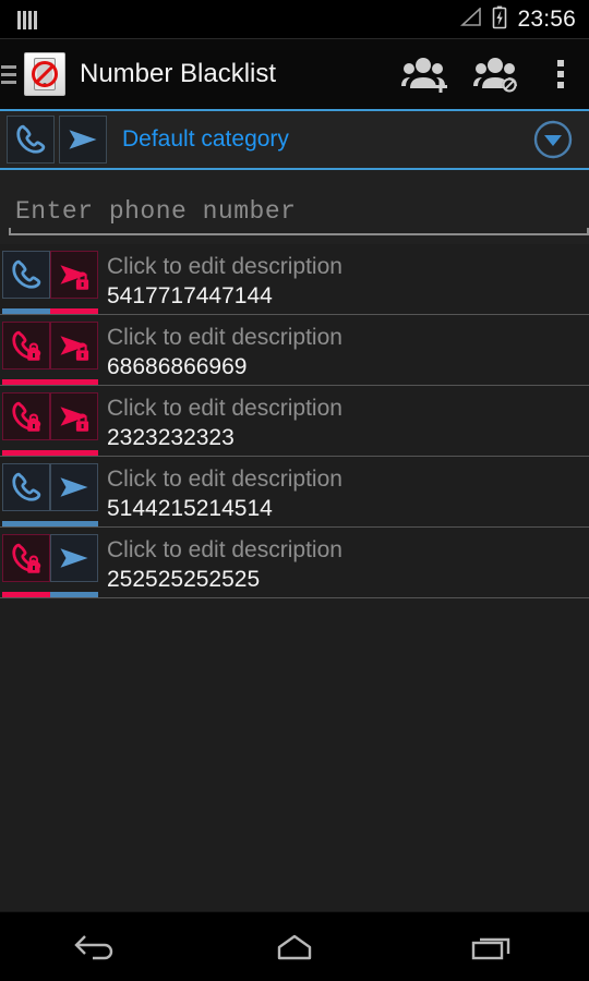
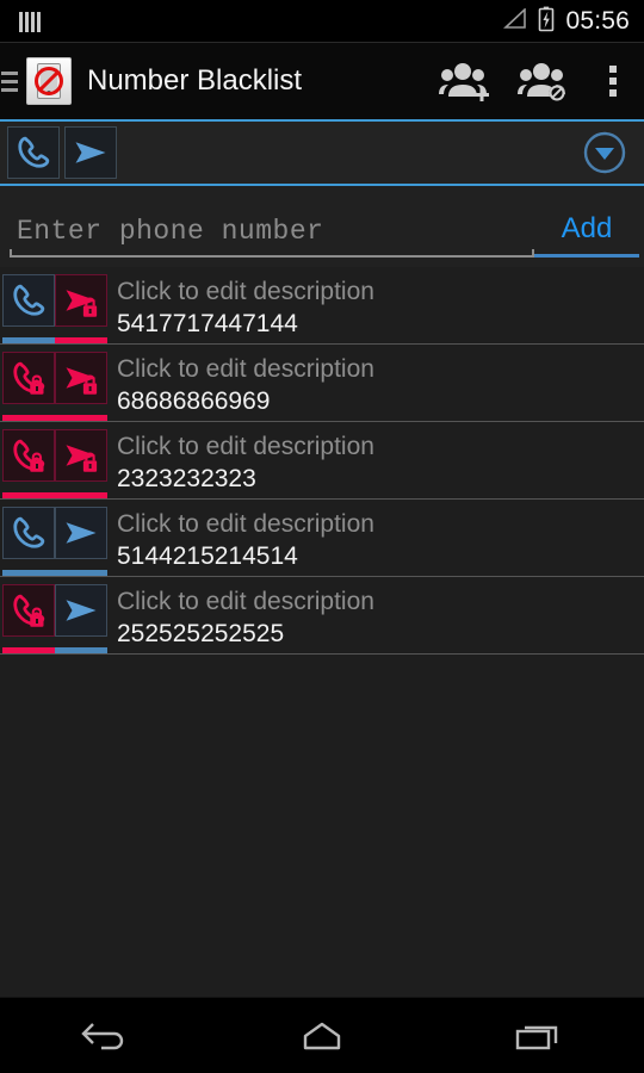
- 23:56
+ 05:56
  Number Blacklist
- Default category
  Enter phone number
+ Add
  Click to edit description
  5417717447144
  Click to edit description
  68686866969
  Click to edit description
  2323232323
  Click to edit description
  5144215214514
  Click to edit description
  252525252525
